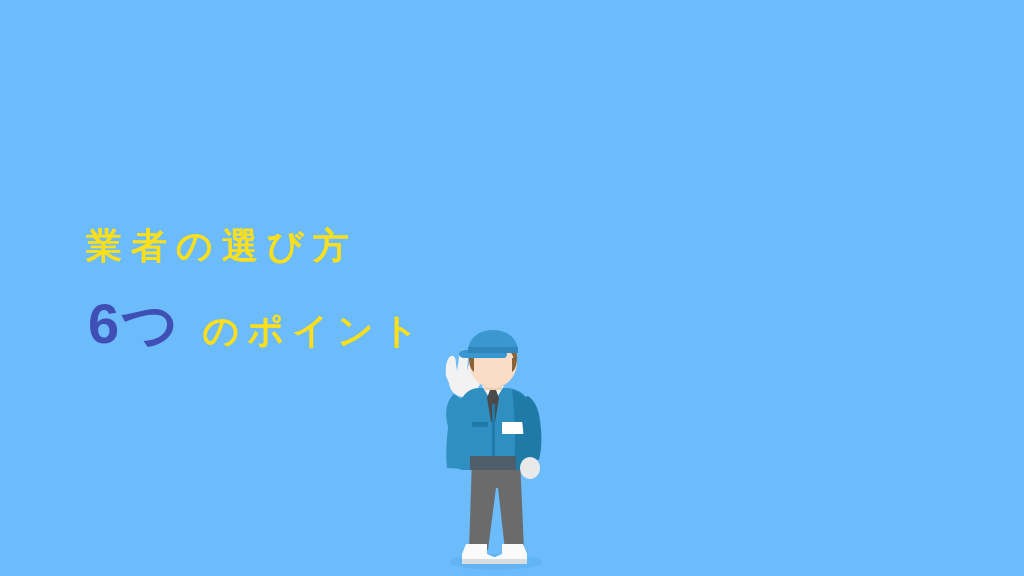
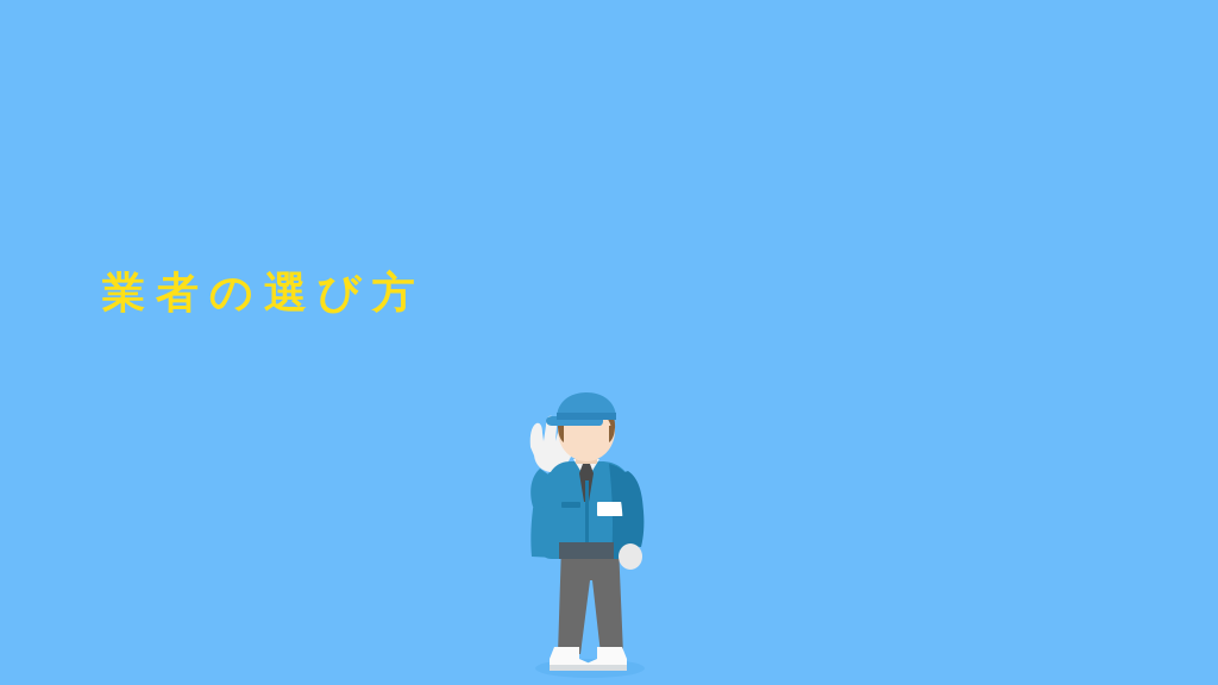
  業者の選び方
- 6つ
- のポイント
